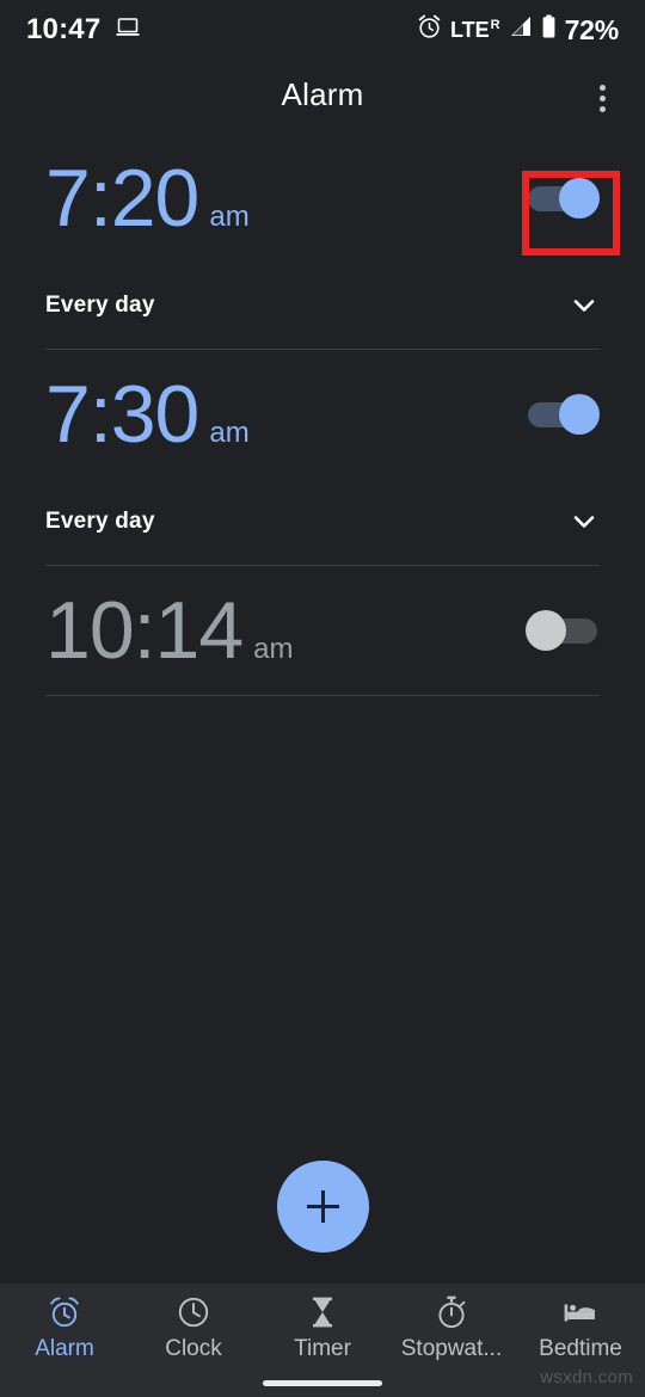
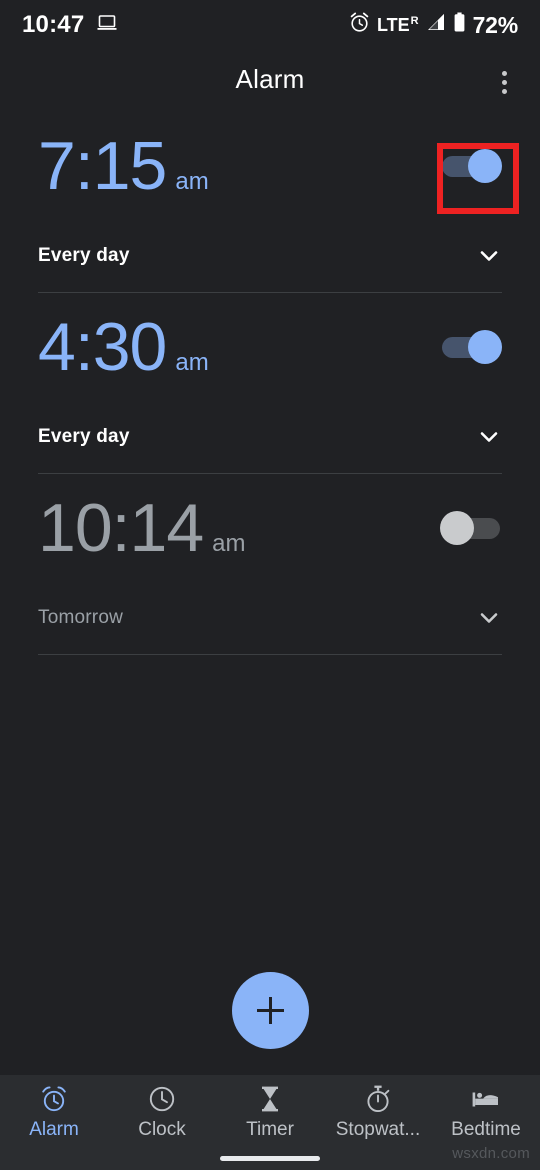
  10:47
  LTE
  R
  72%
  Alarm
- 7:20
+ 7:15
  am
  Every day
- 7:30
+ 4:30
  am
  Every day
  10:14
  am
+ Tomorrow
  Alarm
  Clock
  Timer
  Stopwat...
  Bedtime
  wsxdn.com
